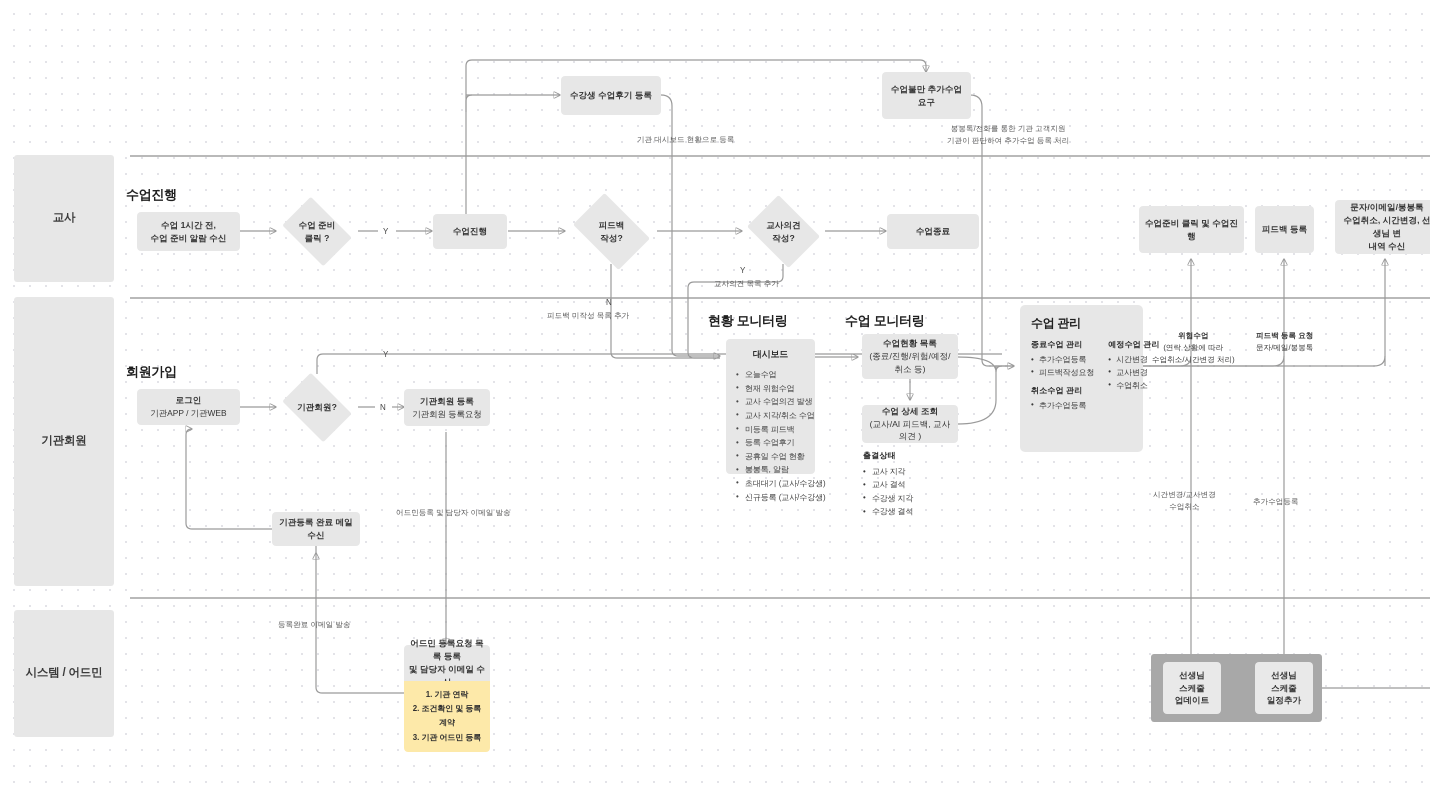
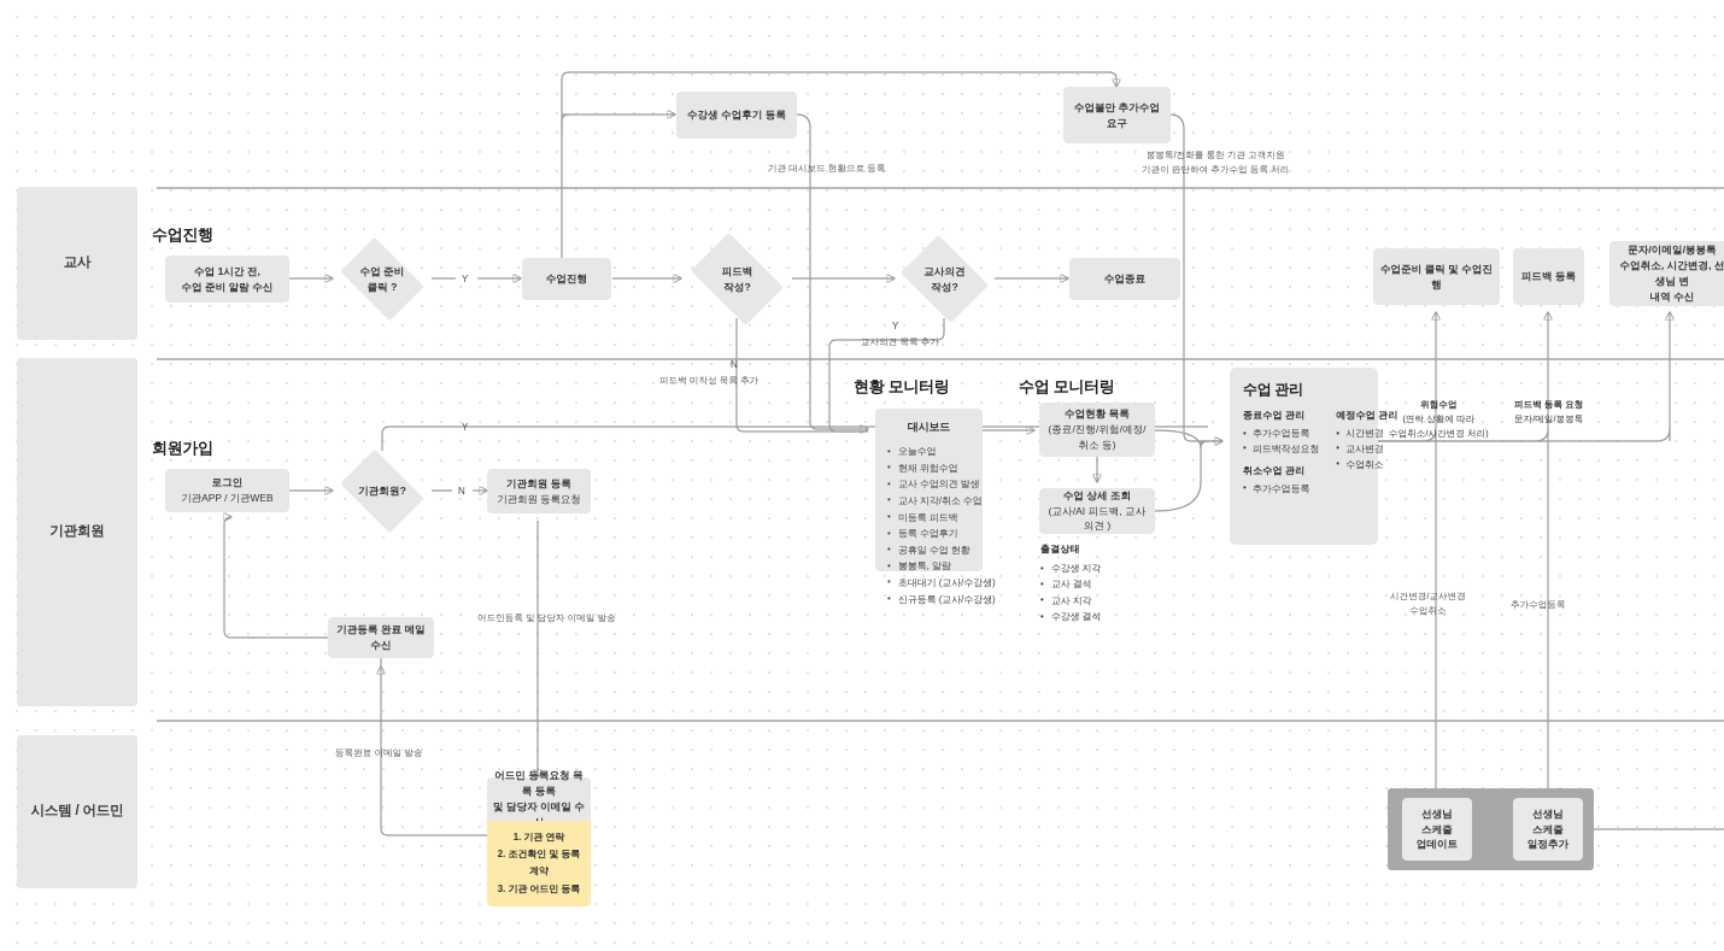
  교사
  기관회원
  시스템 / 어드민
  수업진행
  회원가입
  현황 모니터링
  수업 모니터링
  수강생 수업후기 등록
  수업불만 추가수업요구
  기관 대시보드 현황으로 등록
  봉봉톡/전화를 통한 기관 고객지원
  기관이 판단하여 추가수업 등록 처리
  수업 1시간 전,
  수업 준비 알람 수신
  수업 준비
  클릭 ?
  Y
  수업진행
  피드백
  작성?
  교사의견
  작성?
  수업종료
  N
  피드백 미작성 목록 추가
  Y
  교사의견 목록 추가
  수업준비 클릭 및 수업진행
  피드백 등록
  문자/이메일/봉봉톡
  수업취소, 시간변경, 선생님 변
  내역 수신
  로그인
  기관APP / 기관WEB
  기관회원?
  Y
  N
  기관회원 등록
  기관회원 등록요청
  어드민등록 및 담당자 이메일 발송
  기관등록 완료 메일 수신
  대시보드
  오늘수업
  현재 위험수업
  교사 수업의견 발생
  교사 지각/취소 수업
  미등록 피드백
  등록 수업후기
  공휴일 수업 현황
  봉봉톡, 알람
  초대대기 (교사/수강생)
  신규등록 (교사/수강생)
  수업현황 목록
  (종료/진행/위험/예정/
  취소 등)
  수업 상세 조회
  (교사/AI 피드백, 교사의견 )
  출결상태
- 교사 지각
+ 수강생 지각
  교사 결석
- 수강생 지각
+ 교사 지각
  수강생 결석
  수업 관리
  종료수업 관리
  추가수업등록
  피드백작성요청
  취소수업 관리
  추가수업등록
  예정수업 관리
  시간변경
  교사변경
  수업취소
  위험수업
  (연락 상황에 따라
  수업취소/시간변경 처리)
  피드백 등록 요청
  문자/메일/봉봉톡
  시간변경/교사변경
  수업취소
  추가수업등록
  등록완료 이메일 발송
  어드민 등록요청 목록 등록
  및 담당자 이메일 수
  1. 기관 연락
  2. 조건확인 및 등록 계약
  3. 기관 어드민 등록
  선생님
  스케줄
  업데이트
  선생님
  스케줄
  일정추가
